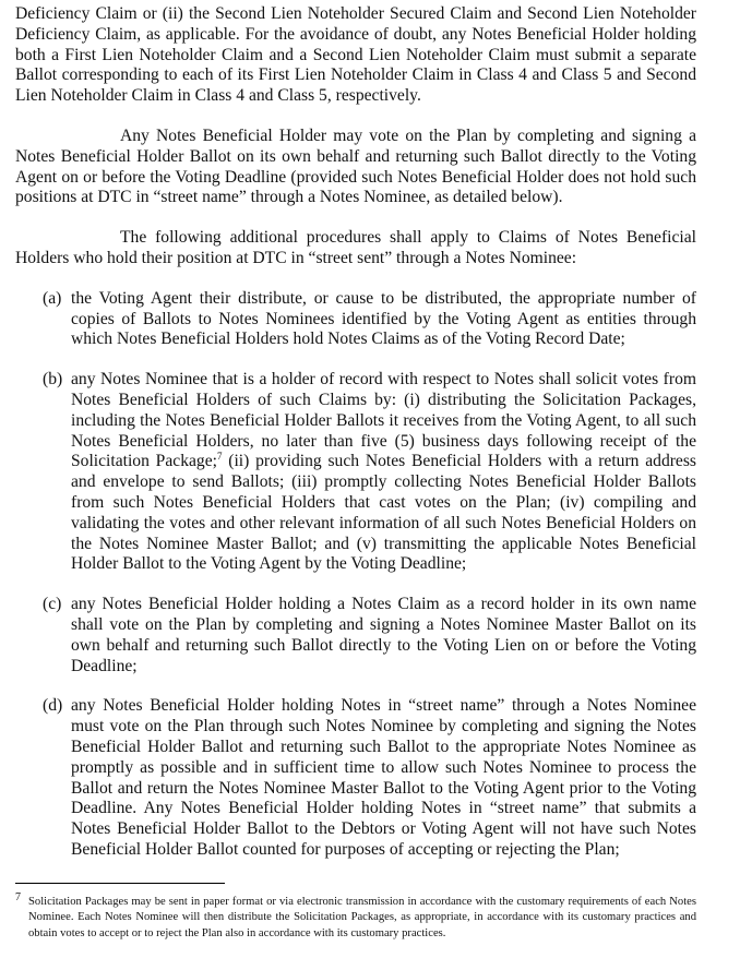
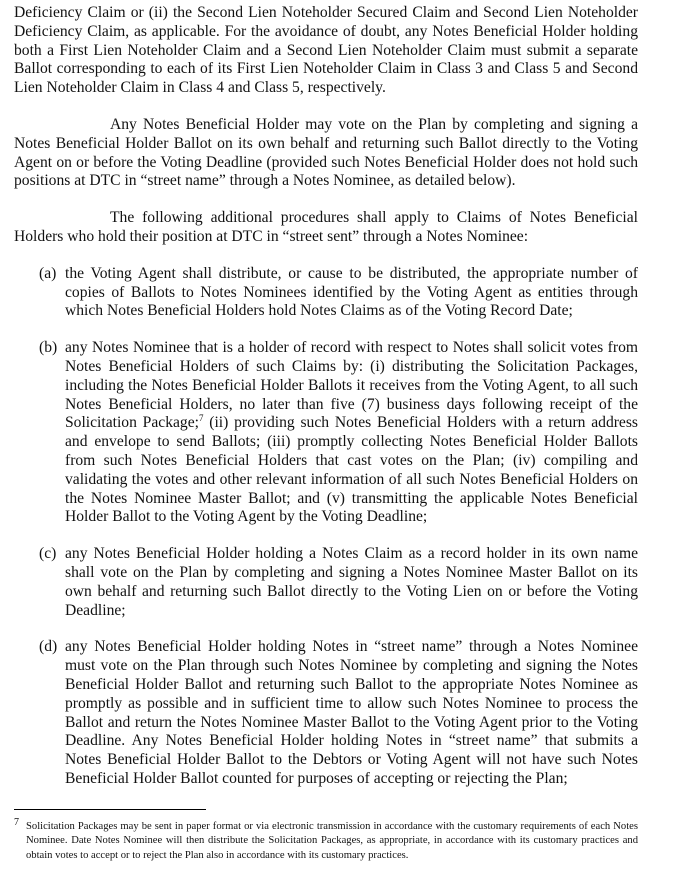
- Deficiency Claim or (ii) the Second Lien Noteholder Secured Claim and Second Lien Noteholder Deficiency Claim, as applicable. For the avoidance of doubt, any Notes Beneficial Holder holding both a First Lien Noteholder Claim and a Second Lien Noteholder Claim must submit a separate Ballot corresponding to each of its First Lien Noteholder Claim in Class 4 and Class 5 and Second Lien Noteholder Claim in Class 4 and Class 5, respectively.
+ Deficiency Claim or (ii) the Second Lien Noteholder Secured Claim and Second Lien Noteholder Deficiency Claim, as applicable. For the avoidance of doubt, any Notes Beneficial Holder holding both a First Lien Noteholder Claim and a Second Lien Noteholder Claim must submit a separate Ballot corresponding to each of its First Lien Noteholder Claim in Class 3 and Class 5 and Second Lien Noteholder Claim in Class 4 and Class 5, respectively.
  Any Notes Beneficial Holder may vote on the Plan by completing and signing a Notes Beneficial Holder Ballot on its own behalf and returning such Ballot directly to the Voting Agent on or before the Voting Deadline (provided such Notes Beneficial Holder does not hold such positions at DTC in “street name” through a Notes Nominee, as detailed below).
  The following additional procedures shall apply to Claims of Notes Beneficial Holders who hold their position at DTC in “street sent” through a Notes Nominee:
  (a)
- the Voting Agent their distribute, or cause to be distributed, the appropriate number of copies of Ballots to Notes Nominees identified by the Voting Agent as entities through which Notes Beneficial Holders hold Notes Claims as of the Voting Record Date;
+ the Voting Agent shall distribute, or cause to be distributed, the appropriate number of copies of Ballots to Notes Nominees identified by the Voting Agent as entities through which Notes Beneficial Holders hold Notes Claims as of the Voting Record Date;
  (b)
- any Notes Nominee that is a holder of record with respect to Notes shall solicit votes from Notes Beneficial Holders of such Claims by: (i) distributing the Solicitation Packages, including the Notes Beneficial Holder Ballots it receives from the Voting Agent, to all such Notes Beneficial Holders, no later than five (5) business days following receipt of the Solicitation Package;7 (ii) providing such Notes Beneficial Holders with a return address and envelope to send Ballots; (iii) promptly collecting Notes Beneficial Holder Ballots from such Notes Beneficial Holders that cast votes on the Plan; (iv) compiling and validating the votes and other relevant information of all such Notes Beneficial Holders on the Notes Nominee Master Ballot; and (v) transmitting the applicable Notes Beneficial Holder Ballot to the Voting Agent by the Voting Deadline;
+ any Notes Nominee that is a holder of record with respect to Notes shall solicit votes from Notes Beneficial Holders of such Claims by: (i) distributing the Solicitation Packages, including the Notes Beneficial Holder Ballots it receives from the Voting Agent, to all such Notes Beneficial Holders, no later than five (7) business days following receipt of the Solicitation Package;7 (ii) providing such Notes Beneficial Holders with a return address and envelope to send Ballots; (iii) promptly collecting Notes Beneficial Holder Ballots from such Notes Beneficial Holders that cast votes on the Plan; (iv) compiling and validating the votes and other relevant information of all such Notes Beneficial Holders on the Notes Nominee Master Ballot; and (v) transmitting the applicable Notes Beneficial Holder Ballot to the Voting Agent by the Voting Deadline;
  (c)
  any Notes Beneficial Holder holding a Notes Claim as a record holder in its own name shall vote on the Plan by completing and signing a Notes Nominee Master Ballot on its own behalf and returning such Ballot directly to the Voting Lien on or before the Voting Deadline;
  (d)
  any Notes Beneficial Holder holding Notes in “street name” through a Notes Nominee must vote on the Plan through such Notes Nominee by completing and signing the Notes Beneficial Holder Ballot and returning such Ballot to the appropriate Notes Nominee as promptly as possible and in sufficient time to allow such Notes Nominee to process the Ballot and return the Notes Nominee Master Ballot to the Voting Agent prior to the Voting Deadline. Any Notes Beneficial Holder holding Notes in “street name” that submits a Notes Beneficial Holder Ballot to the Debtors or Voting Agent will not have such Notes Beneficial Holder Ballot counted for purposes of accepting or rejecting the Plan;
  7
- Solicitation Packages may be sent in paper format or via electronic transmission in accordance with the customary requirements of each Notes Nominee. Each Notes Nominee will then distribute the Solicitation Packages, as appropriate, in accordance with its customary practices and obtain votes to accept or to reject the Plan also in accordance with its customary practices.
+ Solicitation Packages may be sent in paper format or via electronic transmission in accordance with the customary requirements of each Notes Nominee. Date Notes Nominee will then distribute the Solicitation Packages, as appropriate, in accordance with its customary practices and obtain votes to accept or to reject the Plan also in accordance with its customary practices.
